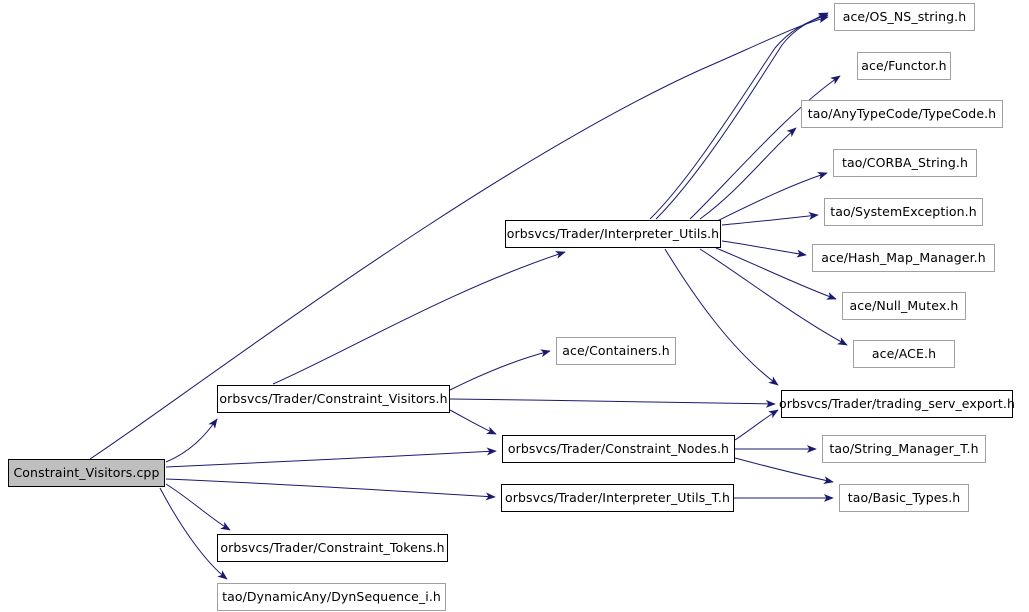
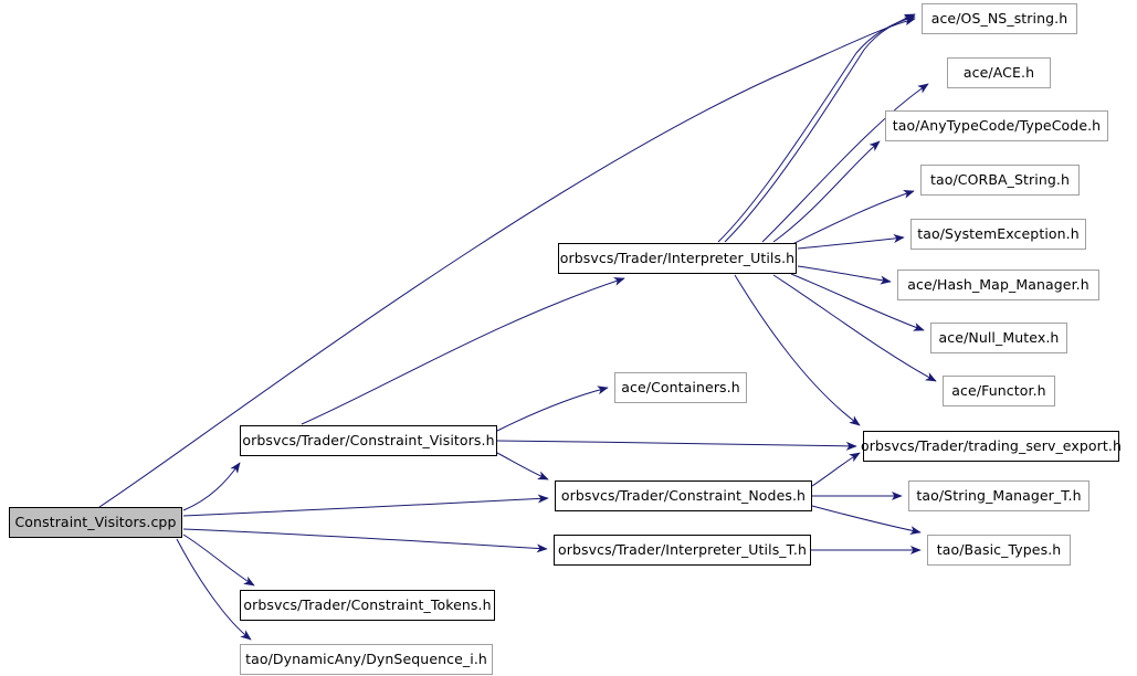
  Constraint_Visitors.cpp
  orbsvcs/Trader/Constraint_Visitors.h
  orbsvcs/Trader/Constraint_Tokens.h
  tao/DynamicAny/DynSequence_i.h
  orbsvcs/Trader/Interpreter_Utils.h
  ace/Containers.h
  orbsvcs/Trader/Constraint_Nodes.h
  orbsvcs/Trader/Interpreter_Utils_T.h
  ace/OS_NS_string.h
- ace/Functor.h
+ ace/ACE.h
  tao/AnyTypeCode/TypeCode.h
  tao/CORBA_String.h
  tao/SystemException.h
  ace/Hash_Map_Manager.h
  ace/Null_Mutex.h
- ace/ACE.h
+ ace/Functor.h
  orbsvcs/Trader/trading_serv_export.h
  tao/String_Manager_T.h
  tao/Basic_Types.h
